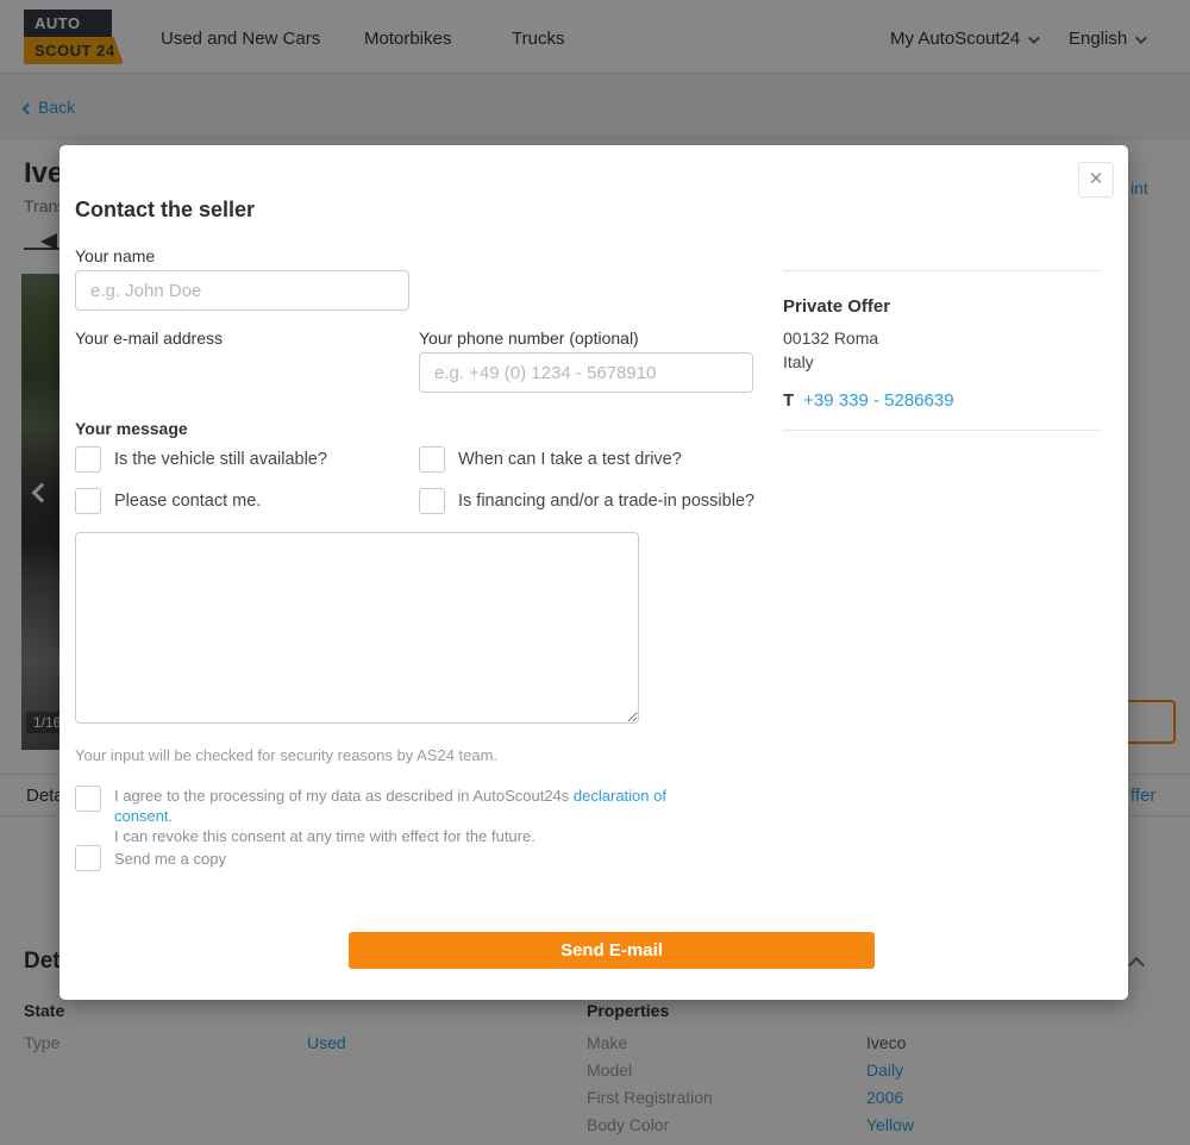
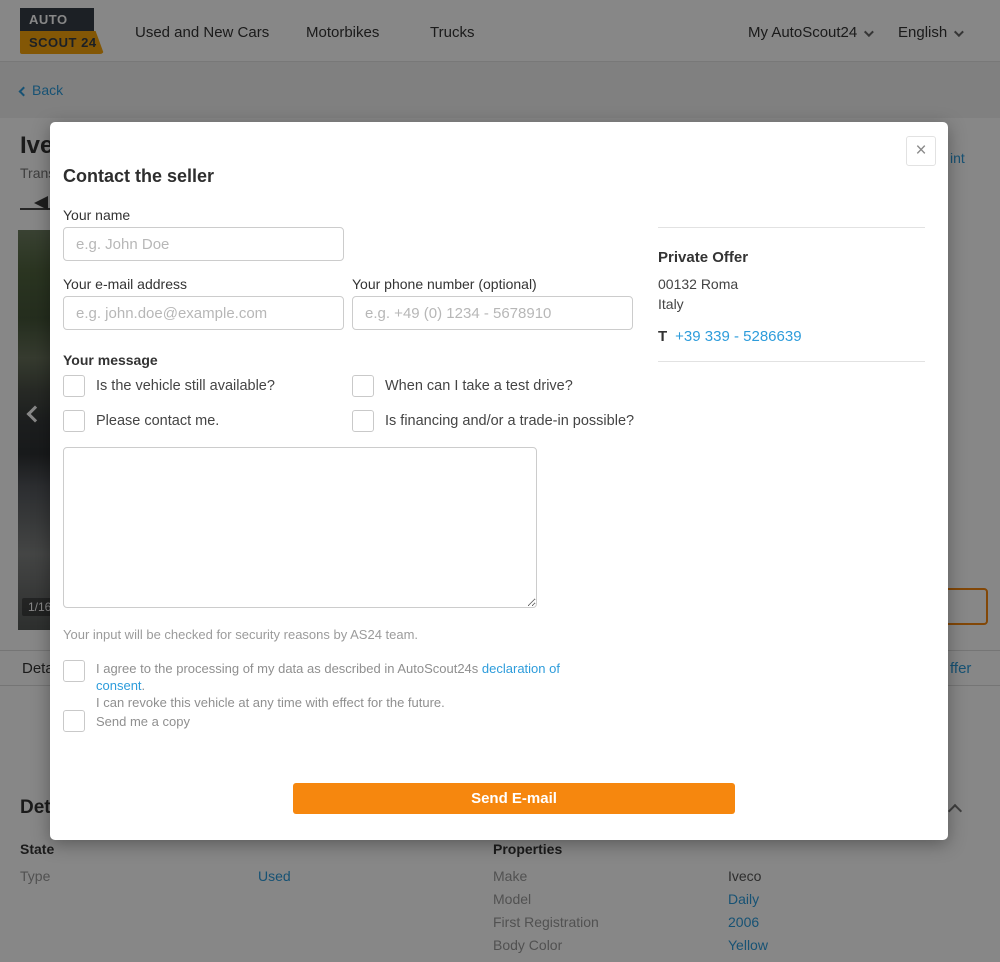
  AUTO
  SCOUT 24
  Used and New Cars
  Motorbikes
  Trucks
  My AutoScout24
  English
  Back
  1/16
  int
  ffer
  State
  Type
  Used
  Properties
  Make
  Iveco
  Model
  Daily
  First Registration
  2006
  Body Color
  Yellow
  ×
  Contact the seller
  Your name
  e.g. John Doe
  Your e-mail address
+ e.g. john.doe@example.com
  Your phone number (optional)
  e.g. +49 (0) 1234 - 5678910
  Your message
  Is the vehicle still available?
  When can I take a test drive?
  Please contact me.
  Is financing and/or a trade-in possible?
  Your input will be checked for security reasons by AS24 team.
  I agree to the processing of my data as described in AutoScout24s declaration of consent.
- I can revoke this consent at any time with effect for the future.
+ I can revoke this vehicle at any time with effect for the future.
  Send me a copy
  Send E-mail
  Private Offer
  00132 Roma
  Italy
  T +39 339 - 5286639
